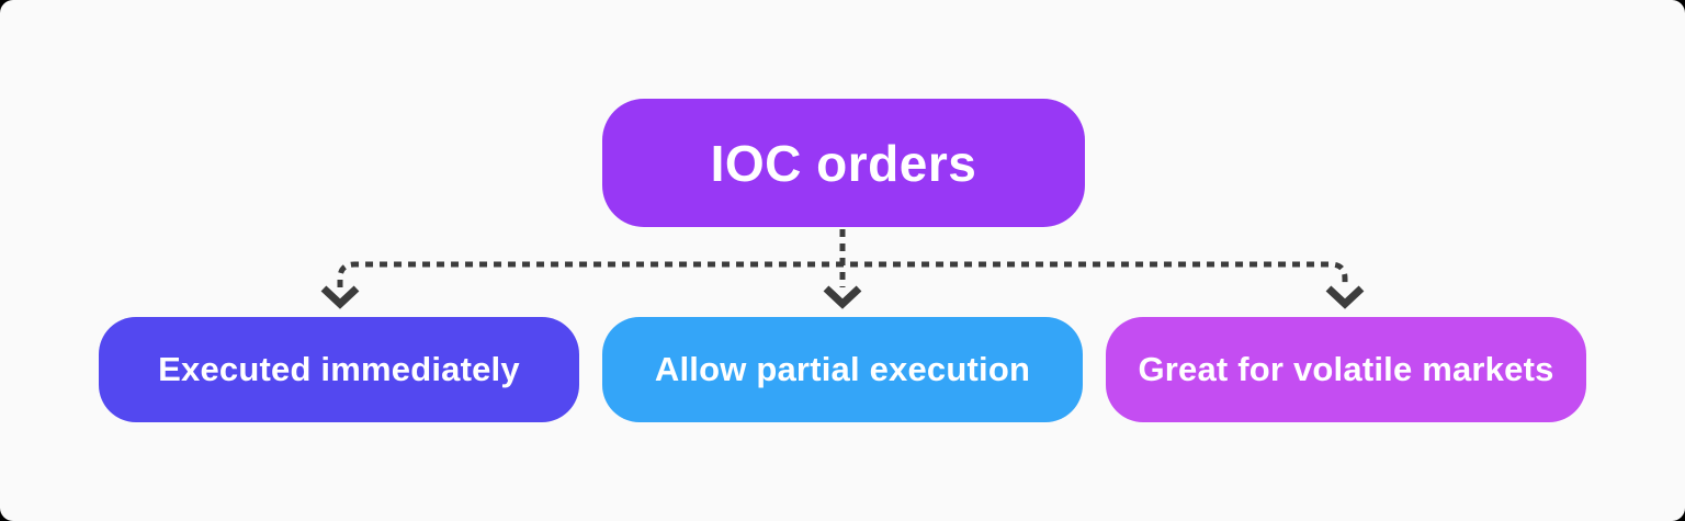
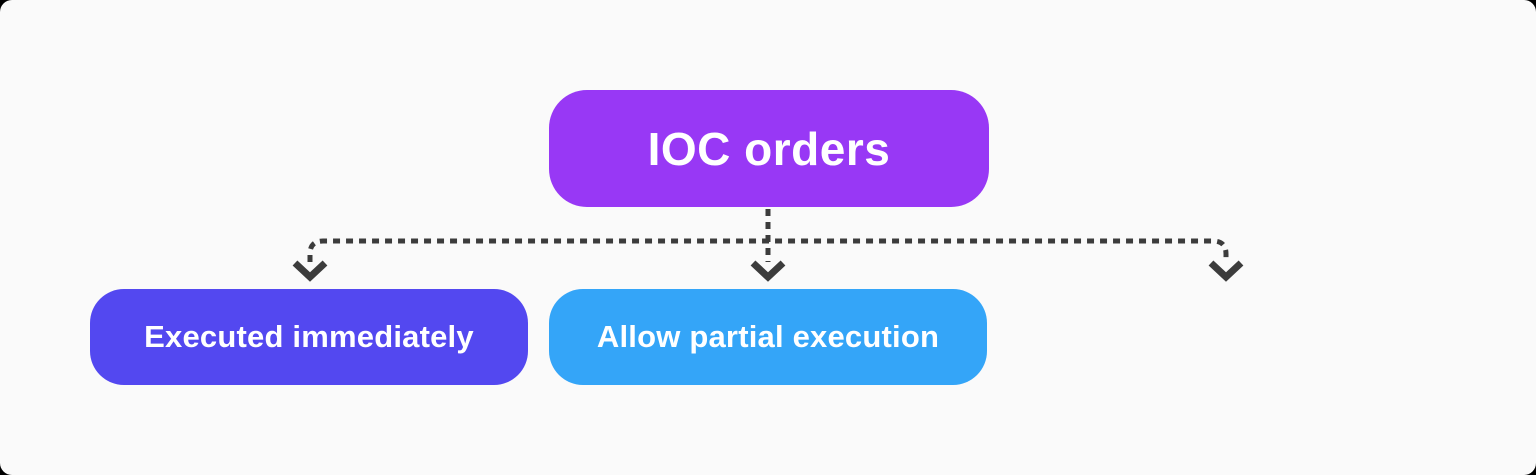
  IOC orders
  Executed immediately
  Allow partial execution
- Great for volatile markets
